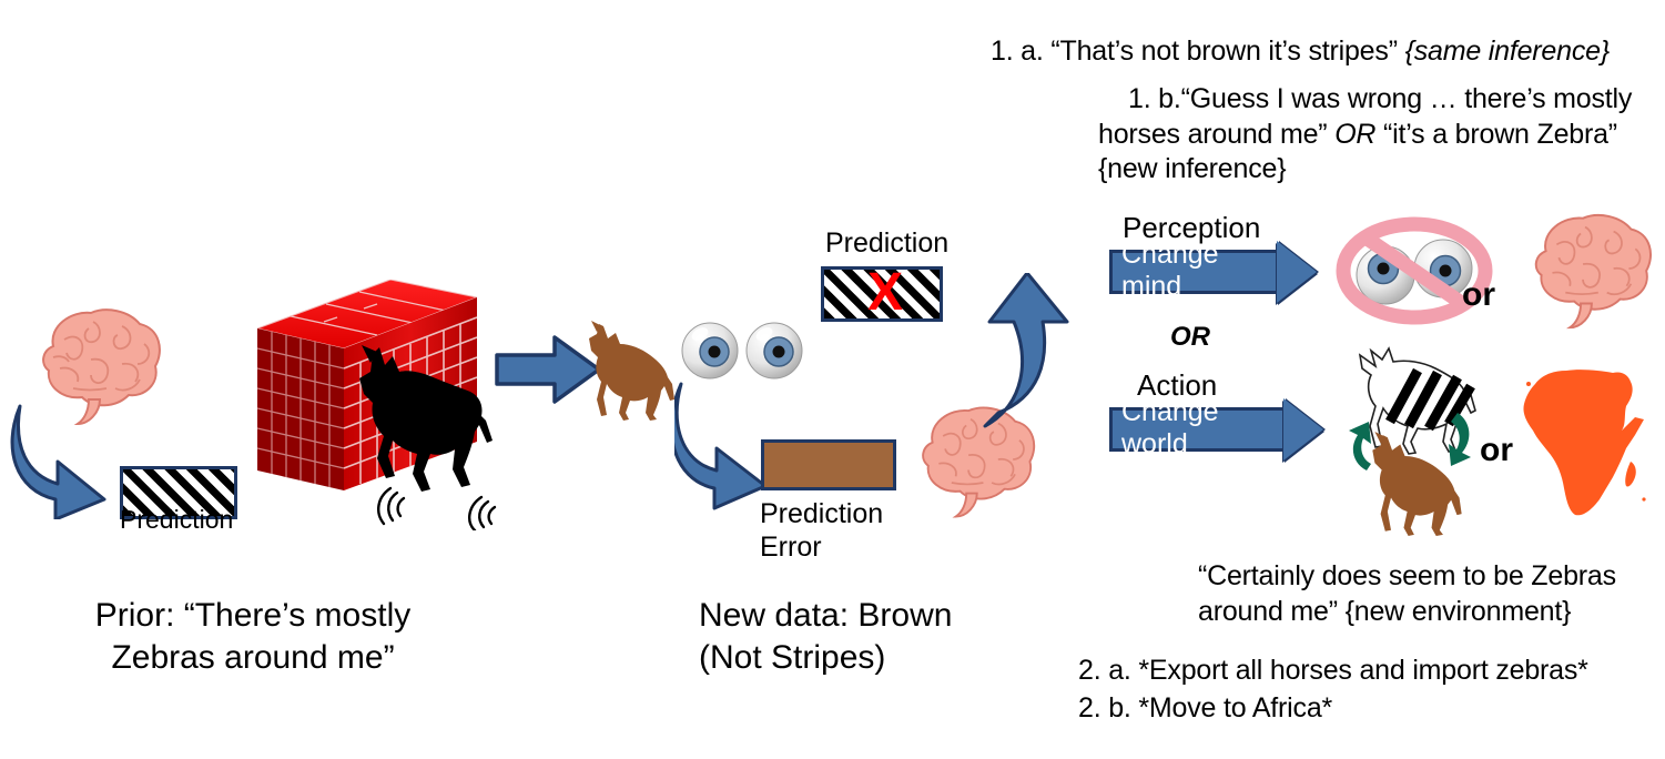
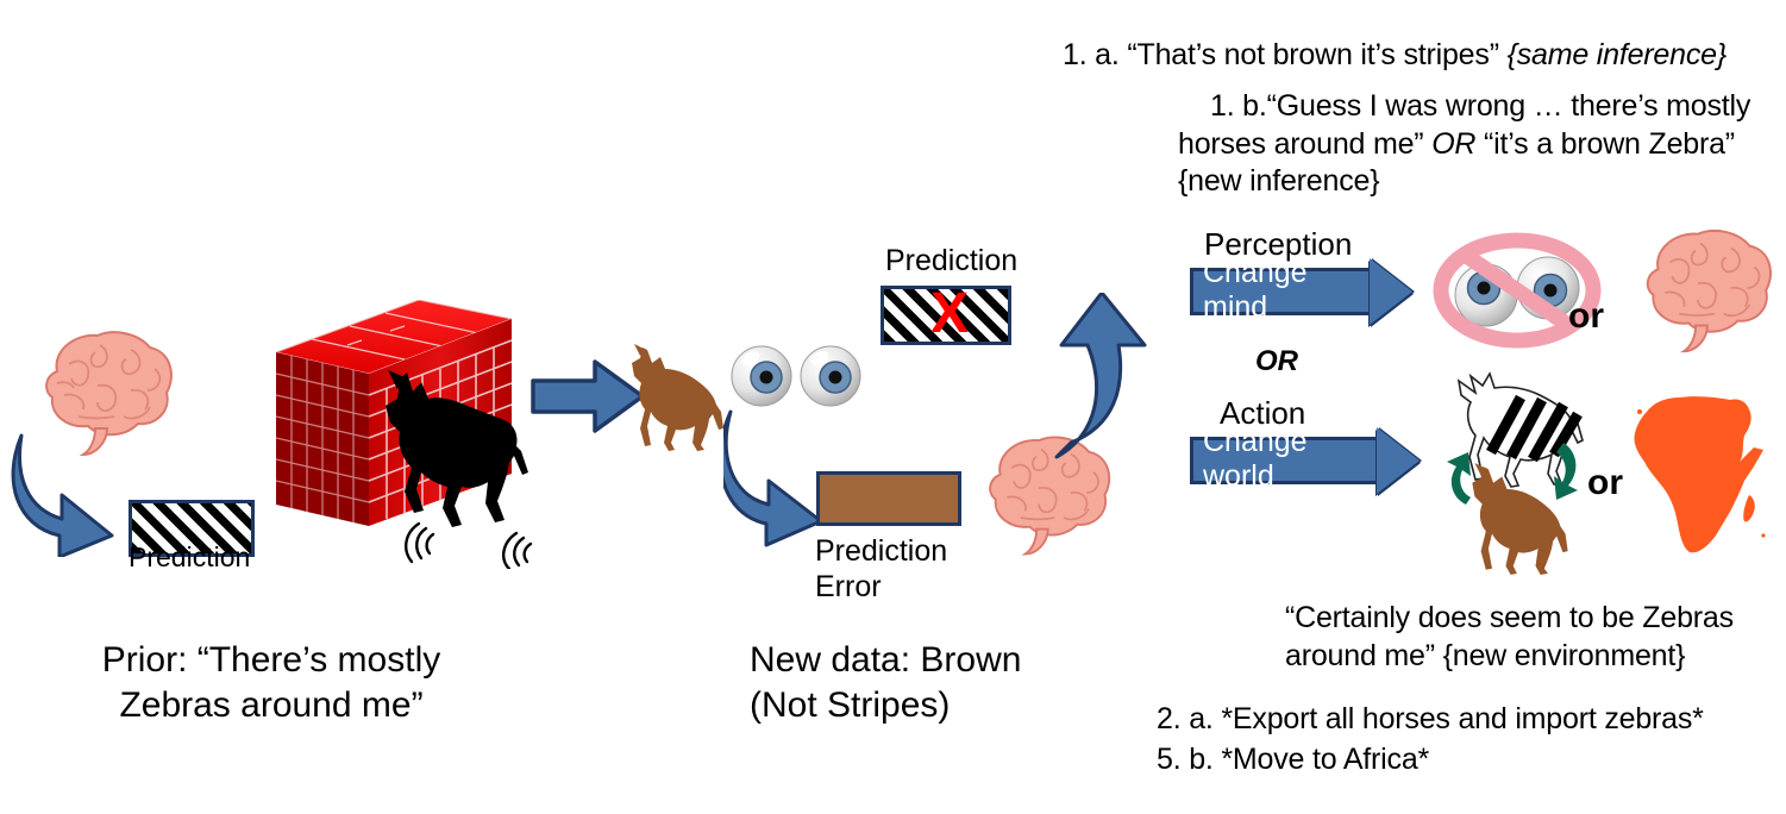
  Prediction
  Prior: “There’s mostly
  Zebras around me”
  Prediction
  X
  Prediction
  Error
  New data: Brown
  (Not Stripes)
  1. a. “That’s not brown it’s stripes” {same inference}
  1. b.“Guess I was wrong … there’s mostly horses around me” OR “it’s a brown Zebra” {new inference}
  Perception
  Change mind
  OR
  Action
  Change world
  or
  or
  “Certainly does seem to be Zebras around me” {new environment}
  2. a. *Export all horses and import zebras*
- 2. b. *Move to Africa*
+ 5. b. *Move to Africa*
